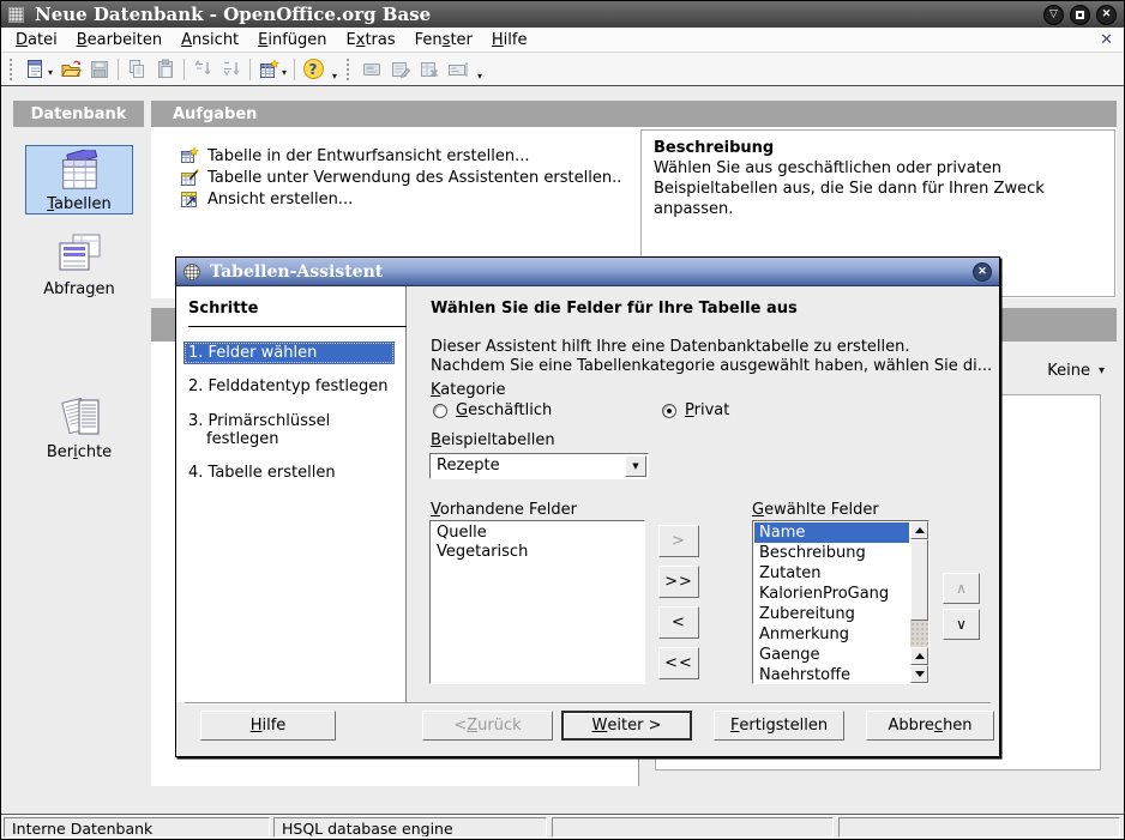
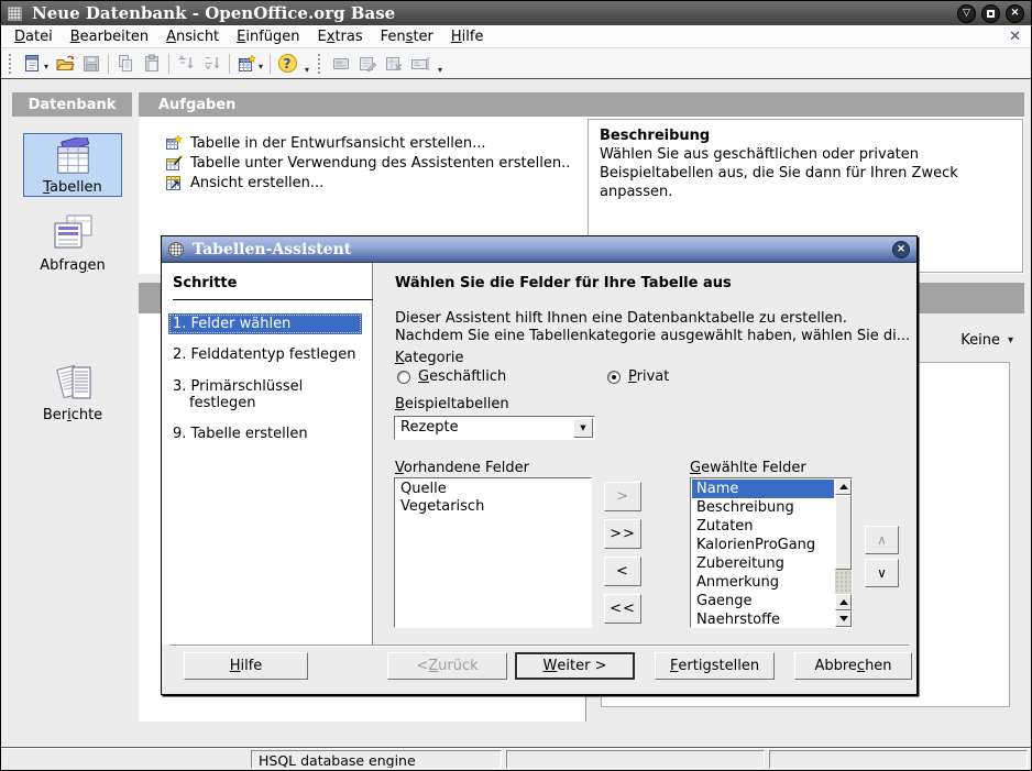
  Neue Datenbank - OpenOffice.org Base
  ▽
  ✕
  Datei
  Bearbeiten
  Ansicht
  Einfügen
  Extras
  Fenster
  Hilfe
  ✕
  ▾
  ▾
  ?
  ▾
  ▾
  Datenbank
  Tabellen
  Abfragen
  Berichte
  Aufgaben
  Tabelle in der Entwurfsansicht erstellen...
  Tabelle unter Verwendung des Assistenten erstellen..
  Ansicht erstellen...
  Beschreibung
  Wählen Sie aus geschäftlichen oder privaten Beispieltabellen aus, die Sie dann für Ihren Zweck anpassen.
  Keine
  ▾
  Tabellen-Assistent
  ✕
  Schritte
  1. Felder wählen
  2. Felddatentyp festlegen
  3. Primärschlüssel festlegen
- 4. Tabelle erstellen
+ 9. Tabelle erstellen
  Wählen Sie die Felder für Ihre Tabelle aus
- Dieser Assistent hilft Ihre eine Datenbanktabelle zu erstellen.
+ Dieser Assistent hilft Ihnen eine Datenbanktabelle zu erstellen.
  Nachdem Sie eine Tabellenkategorie ausgewählt haben, wählen Sie di...
  Kategorie
  Geschäftlich
  Privat
  Beispieltabellen
  Rezepte
  ▼
  Vorhandene Felder
  Quelle
  Vegetarisch
  >
  >>
  <
  <<
  Gewählte Felder
  Name
  Beschreibung
  Zutaten
  KalorienProGang
  Zubereitung
  Anmerkung
  Gaenge
  Naehrstoffe
  ∧
  ∨
  H
  ilfe
  <
  Z
  urück
  W
  eiter >
  F
  ertigstellen
  Abbre
  c
  hen
- Interne Datenbank
  HSQL database engine
